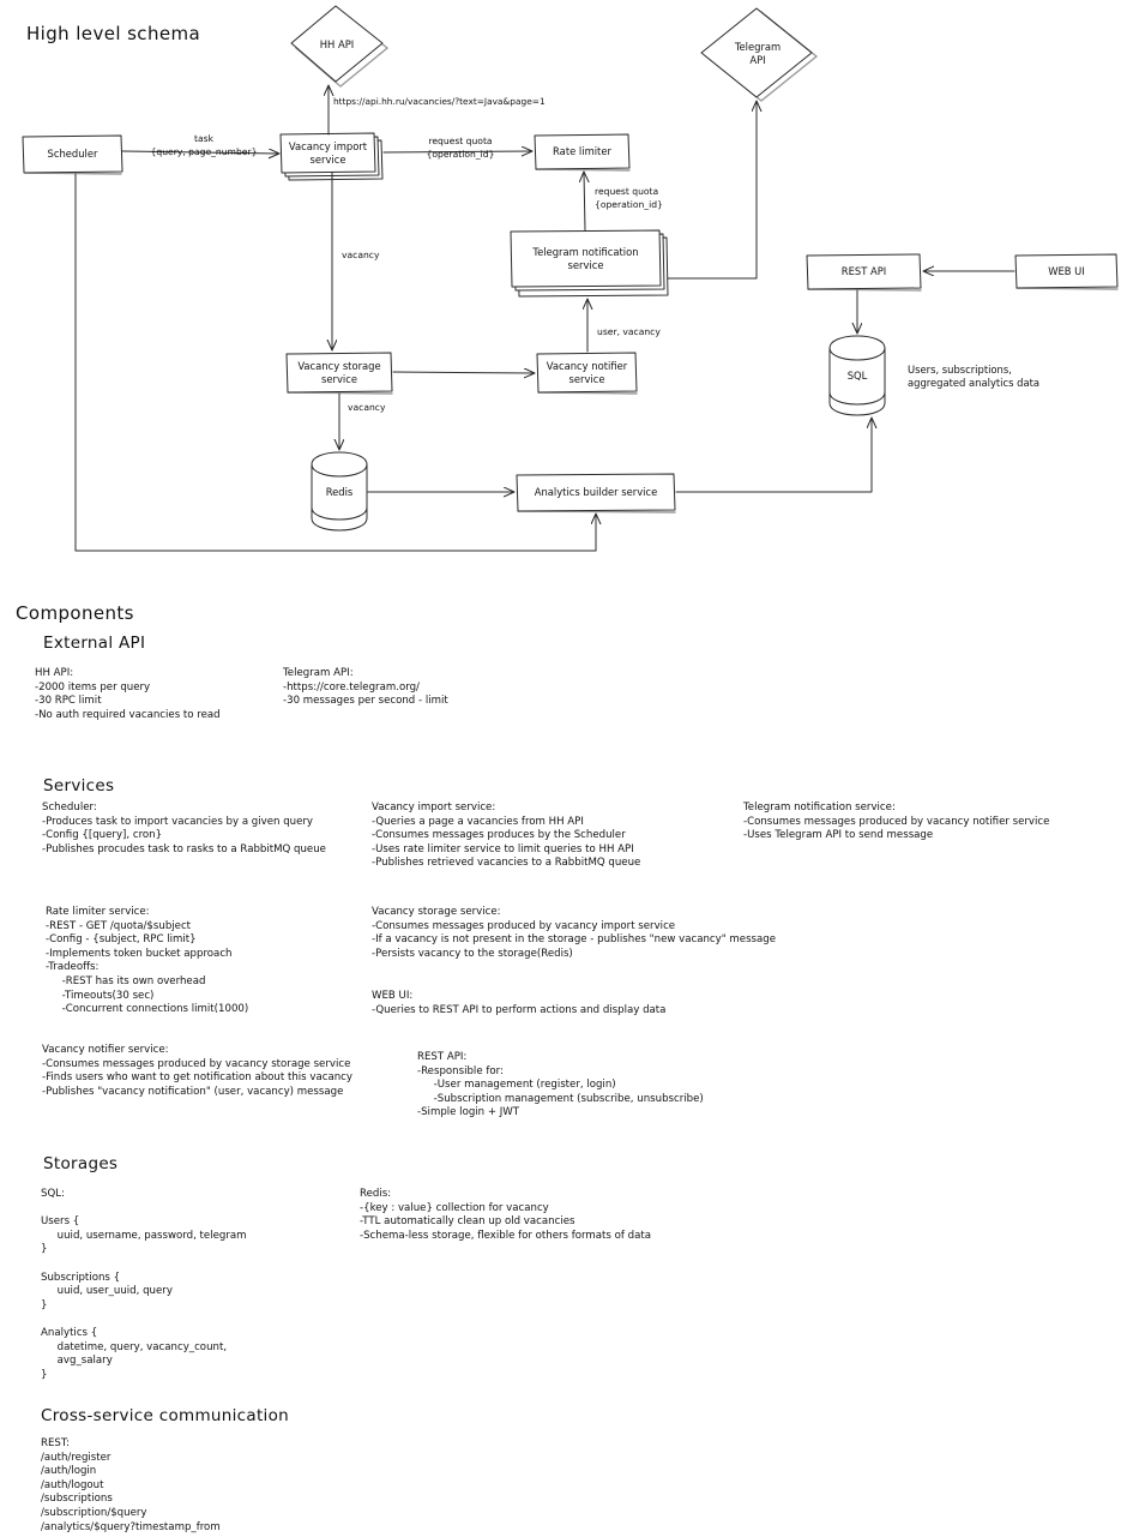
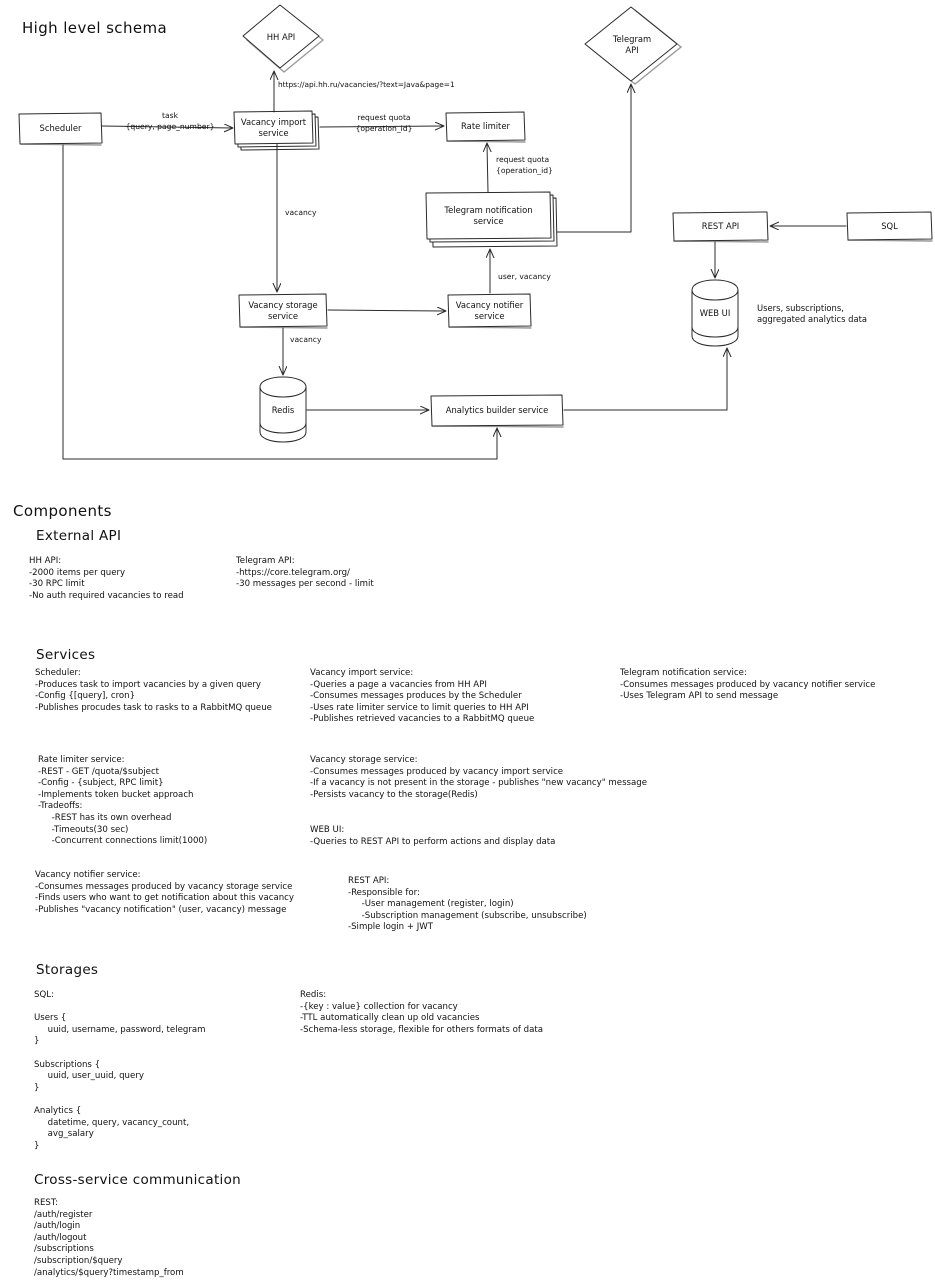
  High level schema
  HH API
  Telegram
  API
  Scheduler
  Vacancy import
  service
  Rate limiter
  Telegram notification
  service
  REST API
- WEB UI
+ SQL
  Vacancy storage
  service
  Vacancy notifier
  service
- SQL
+ WEB UI
  Redis
  Analytics builder service
  https://api.hh.ru/vacancies/?text=Java&page=1
  task
  {query, page_number}
  request quota
  {operation_id}
  request quota
  {operation_id}
  vacancy
  user, vacancy
  vacancy
  Users, subscriptions,
  aggregated analytics data
  Components
  External API
  HH API:
  -2000 items per query
  -30 RPC limit
  -No auth required vacancies to read
  Telegram API:
  -https://core.telegram.org/
  -30 messages per second - limit
  Services
  Scheduler:
  -Produces task to import vacancies by a given query
  -Config {[query], cron}
  -Publishes procudes task to rasks to a RabbitMQ queue
  Vacancy import service:
  -Queries a page a vacancies from HH API
  -Consumes messages produces by the Scheduler
  -Uses rate limiter service to limit queries to HH API
  -Publishes retrieved vacancies to a RabbitMQ queue
  Telegram notification service:
  -Consumes messages produced by vacancy notifier service
  -Uses Telegram API to send message
  Rate limiter service:
  -REST - GET /quota/$subject
  -Config - {subject, RPC limit}
  -Implements token bucket approach
  -Tradeoffs:
  -REST has its own overhead
  -Timeouts(30 sec)
  -Concurrent connections limit(1000)
  Vacancy storage service:
  -Consumes messages produced by vacancy import service
  -If a vacancy is not present in the storage - publishes "new vacancy" message
  -Persists vacancy to the storage(Redis)
  WEB UI:
  -Queries to REST API to perform actions and display data
  Vacancy notifier service:
  -Consumes messages produced by vacancy storage service
  -Finds users who want to get notification about this vacancy
  -Publishes "vacancy notification" (user, vacancy) message
  REST API:
  -Responsible for:
  -User management (register, login)
  -Subscription management (subscribe, unsubscribe)
  -Simple login + JWT
  Storages
  SQL:
  Users {
  uuid, username, password, telegram
  }
  Subscriptions {
  uuid, user_uuid, query
  }
  Analytics {
  datetime, query, vacancy_count,
  avg_salary
  }
  Redis:
  -{key : value} collection for vacancy
  -TTL automatically clean up old vacancies
  -Schema-less storage, flexible for others formats of data
  Cross-service communication
  REST:
  /auth/register
  /auth/login
  /auth/logout
  /subscriptions
  /subscription/$query
  /analytics/$query?timestamp_from
